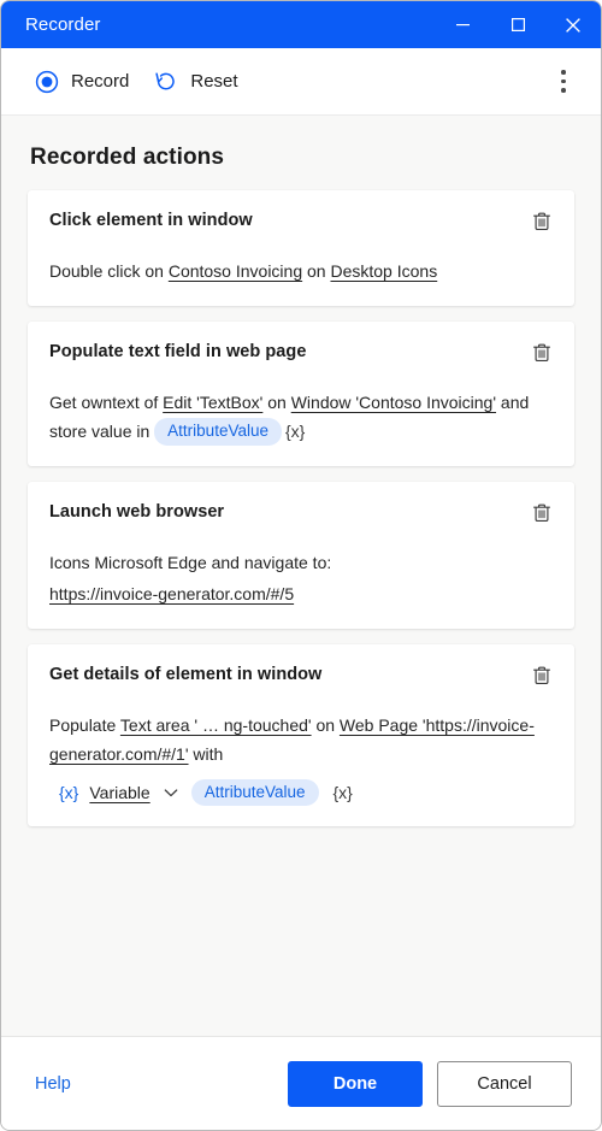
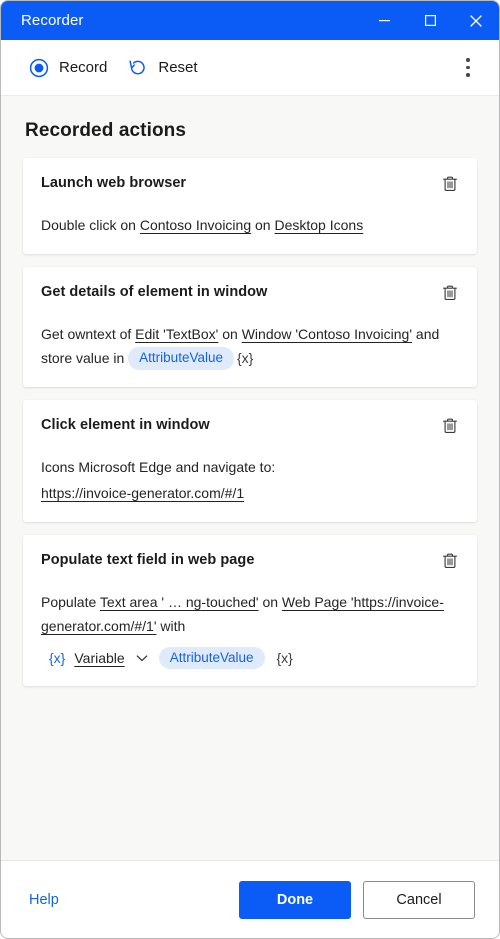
  Recorder
  Record
  Reset
  Recorded actions
- Click element in window
+ Launch web browser
  Double click on Contoso Invoicing on Desktop Icons
- Populate text field in web page
+ Get details of element in window
  Get owntext of Edit 'TextBox' on Window 'Contoso Invoicing' and store value in AttributeValue {x}
- Launch web browser
+ Click element in window
  Icons Microsoft Edge and navigate to:
- https://invoice-generator.com/#/5
+ https://invoice-generator.com/#/1
- Get details of element in window
+ Populate text field in web page
  Populate Text area ' … ng-touched' on Web Page 'https://invoice-generator.com/#/1' with
  {x}
  Variable
  AttributeValue
  {x}
  Help
  Done
  Cancel
